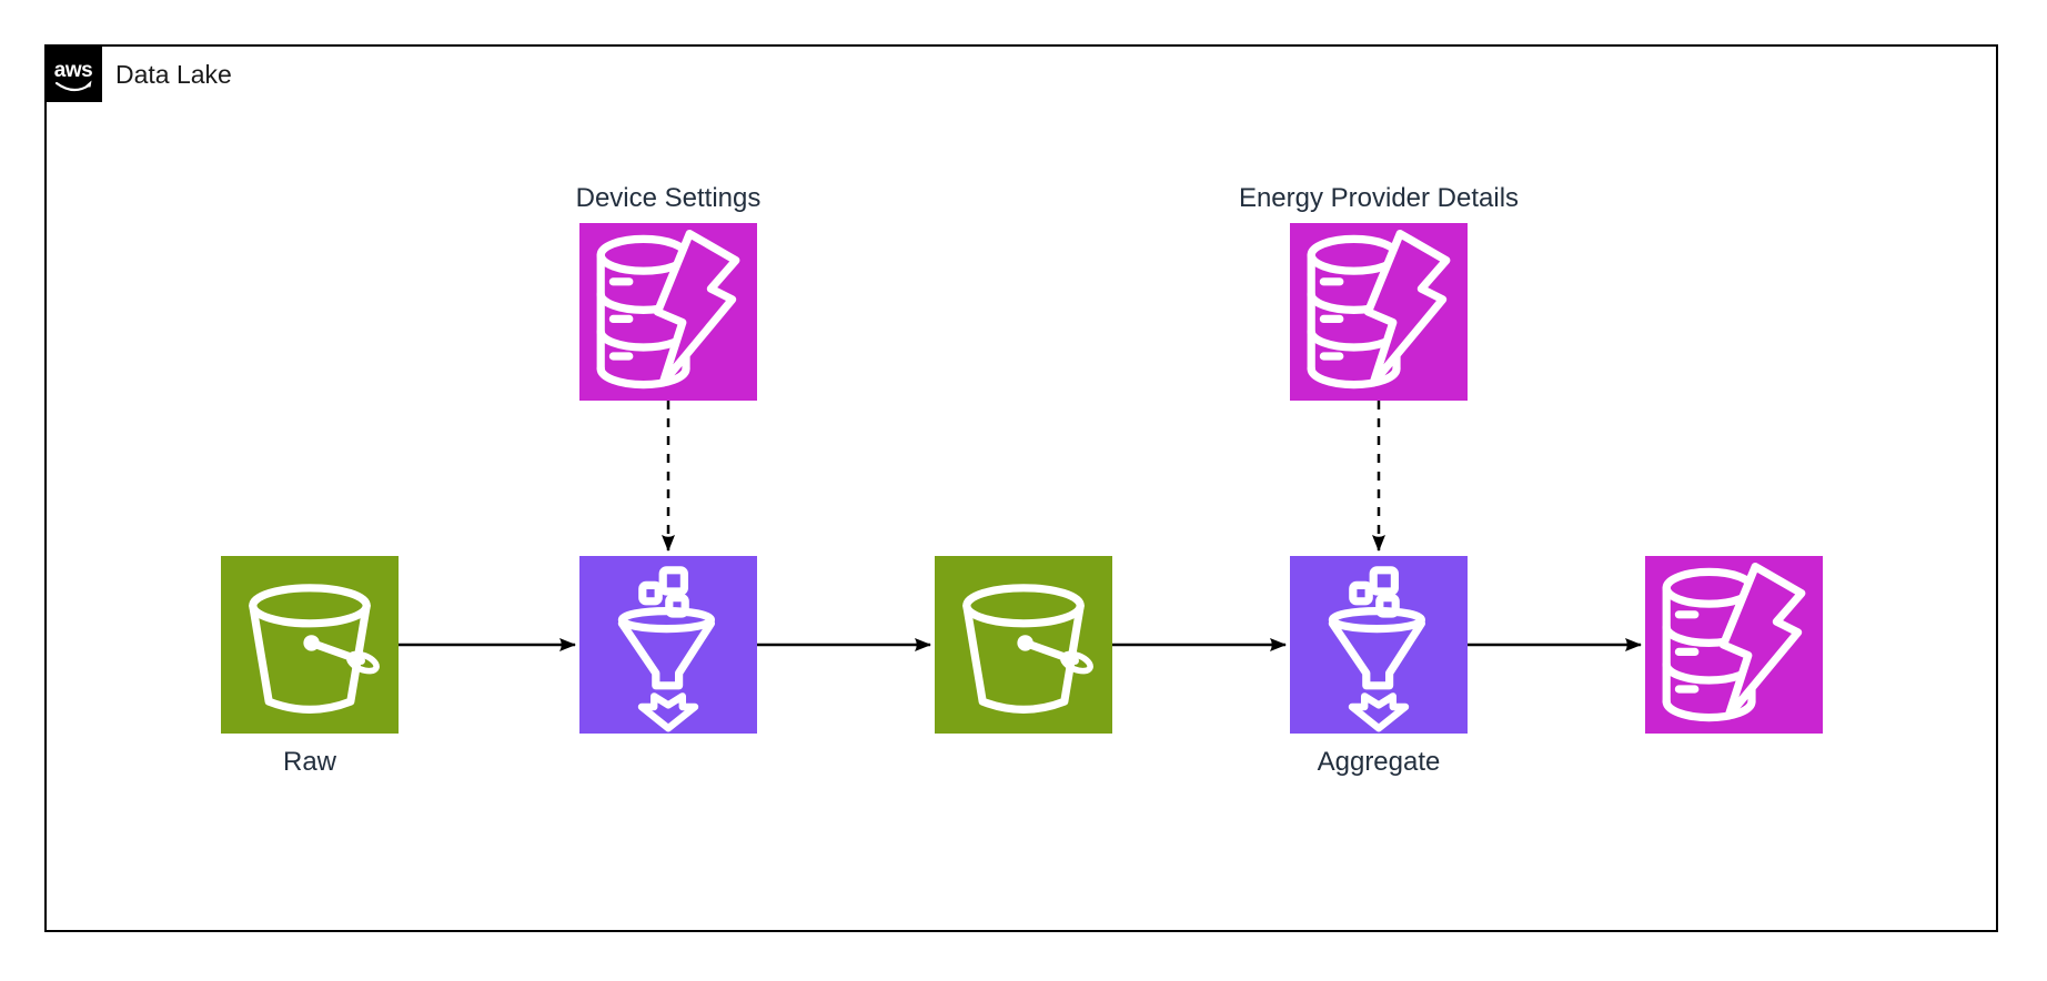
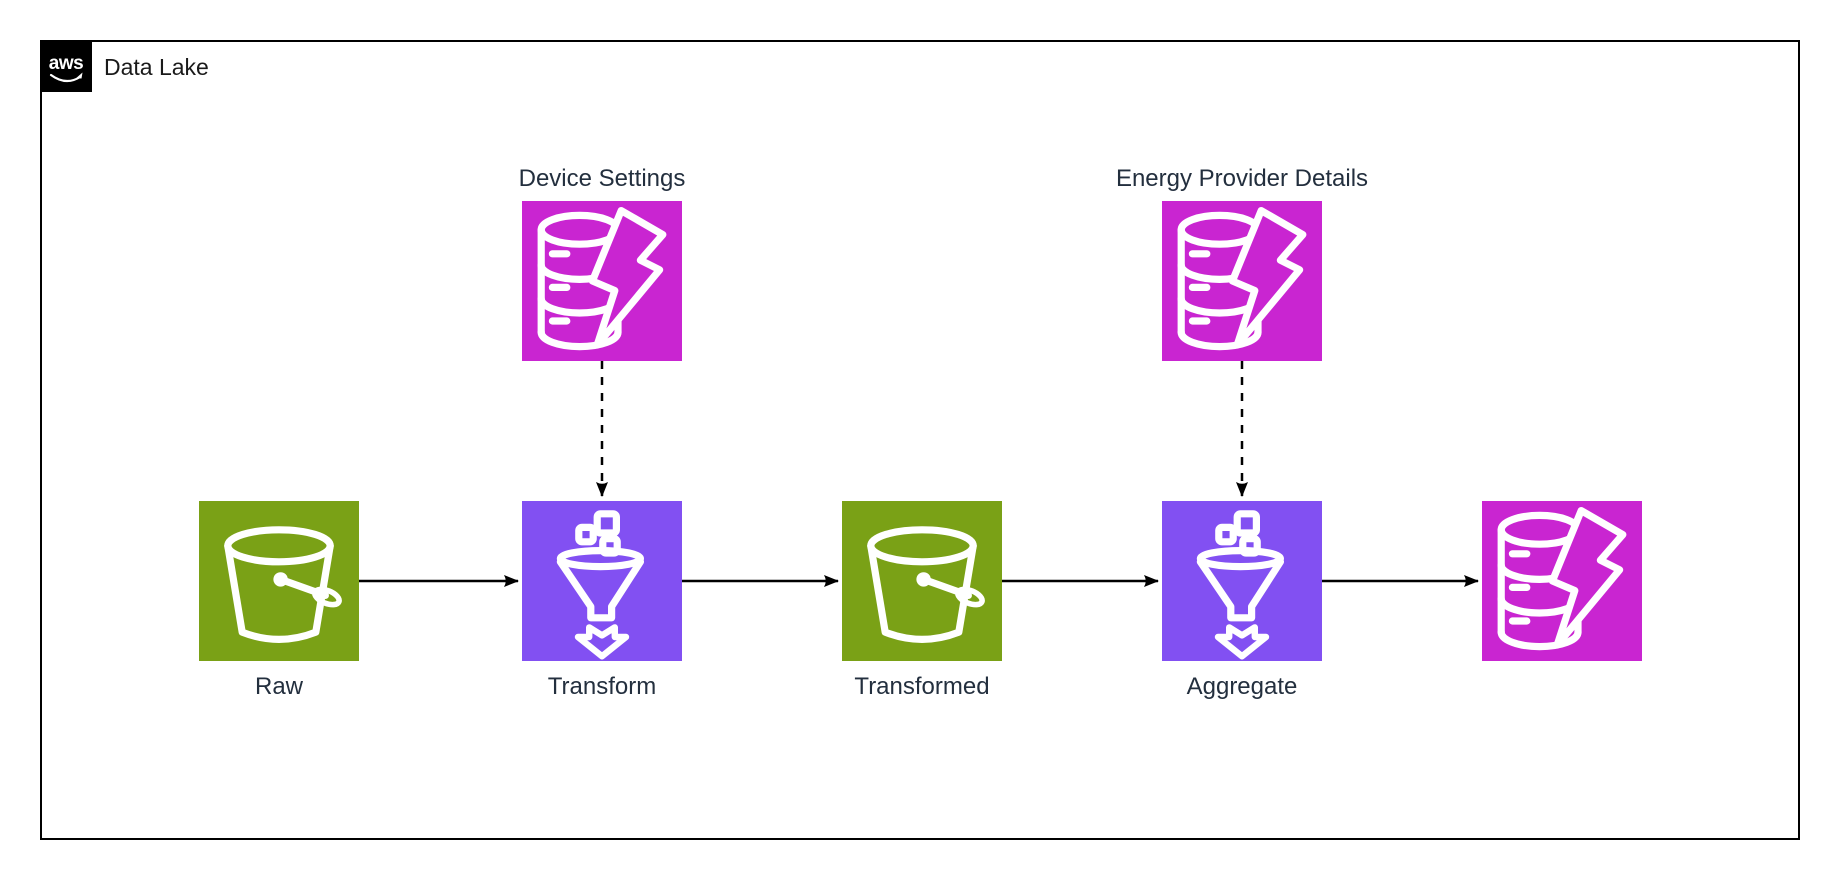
  aws
  Data Lake
  Device Settings
  Energy Provider Details
  Raw
+ Transform
+ Transformed
  Aggregate
